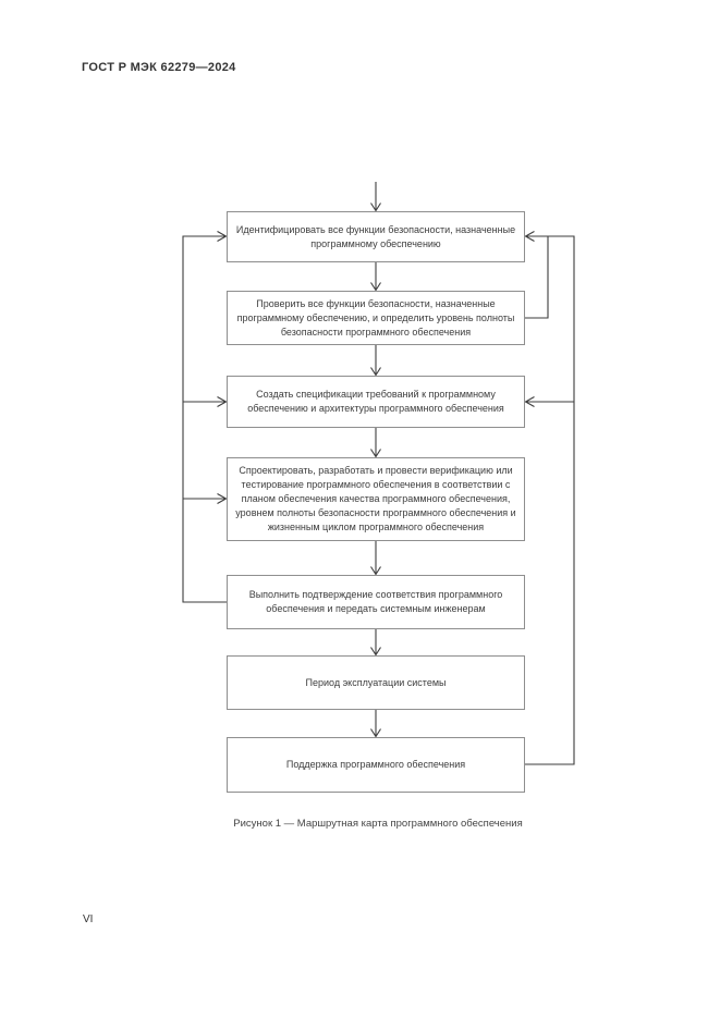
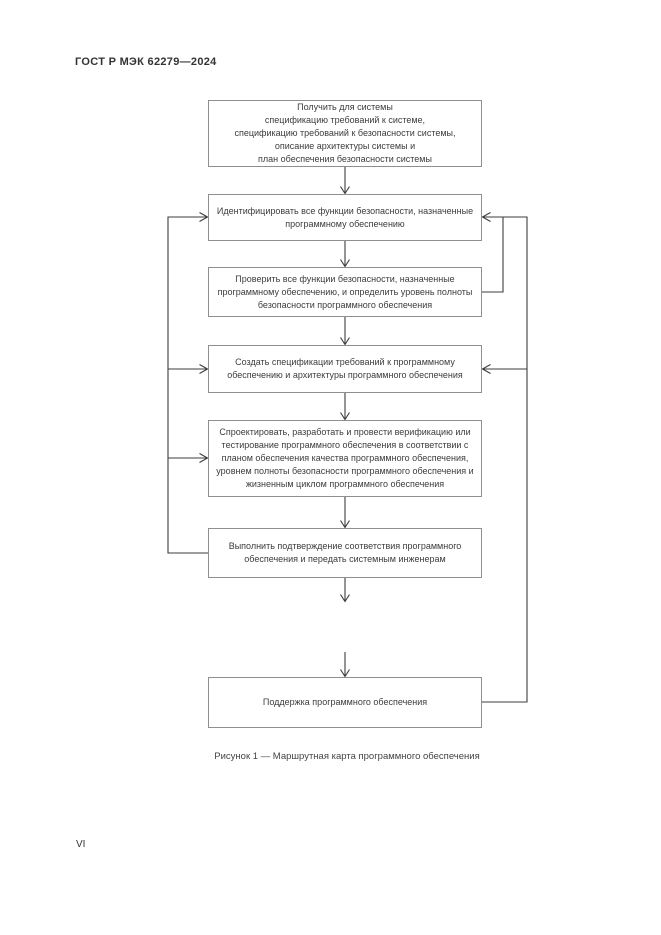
  ГОСТ Р МЭК 62279—2024
+ Получить для системы
+ спецификацию требований к системе,
+ спецификацию требований к безопасности системы,
+ описание архитектуры системы и
+ план обеспечения безопасности системы
  Идентифицировать все функции безопасности, назначенные
  программному обеспечению
  Проверить все функции безопасности, назначенные
  программному обеспечению, и определить уровень полноты
  безопасности программного обеспечения
  Создать спецификации требований к программному
  обеспечению и архитектуры программного обеспечения
  Спроектировать, разработать и провести верификацию или
  тестирование программного обеспечения в соответствии с
  планом обеспечения качества программного обеспечения,
  уровнем полноты безопасности программного обеспечения и
  жизненным циклом программного обеспечения
  Выполнить подтверждение соответствия программного
  обеспечения и передать системным инженерам
- Период эксплуатации системы
  Поддержка программного обеспечения
  Рисунок 1 — Маршрутная карта программного обеспечения
  VI
